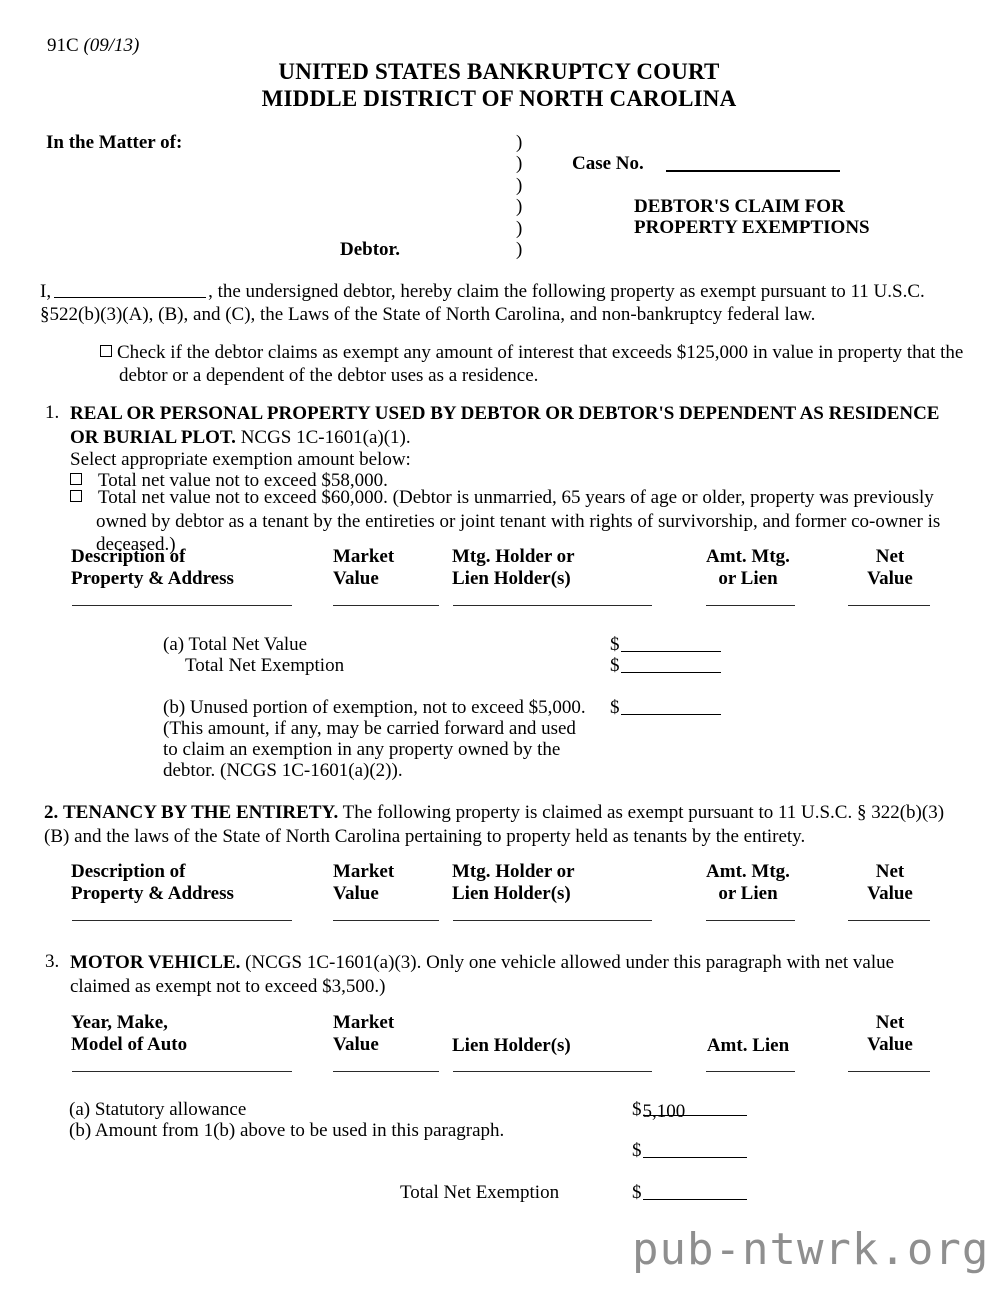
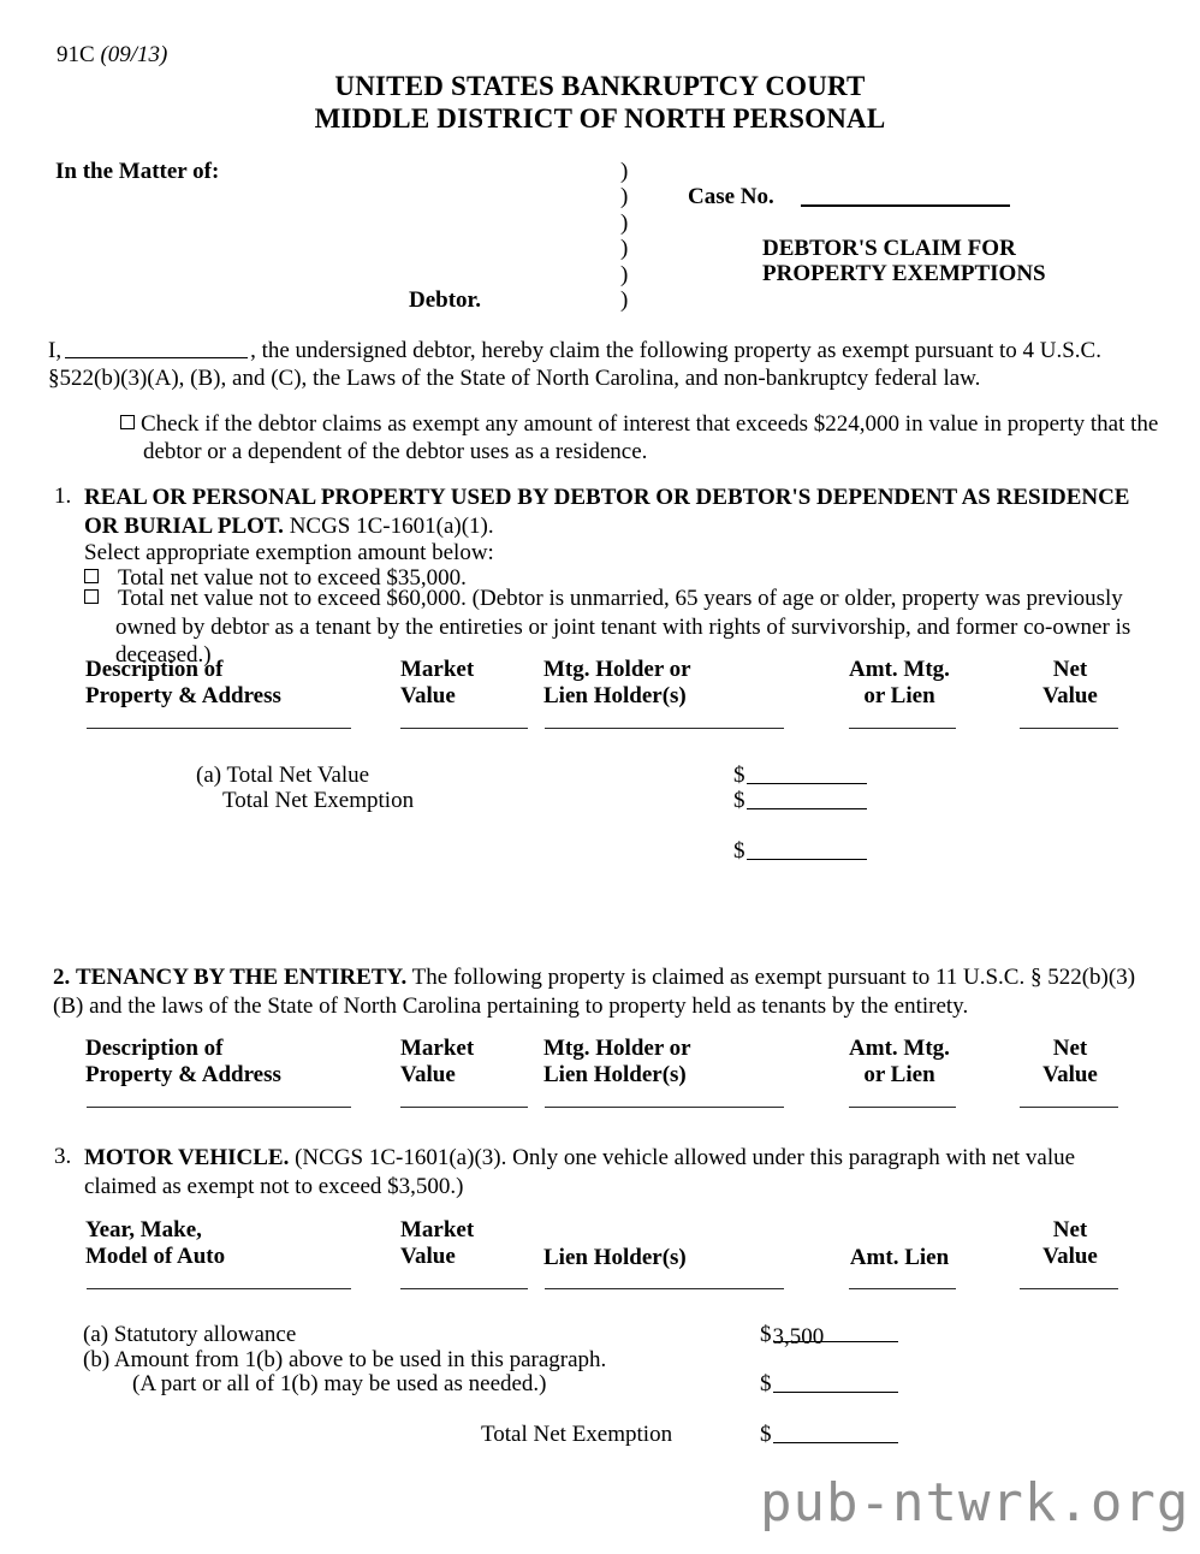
  91C (09/13)
  UNITED STATES BANKRUPTCY COURT
- MIDDLE DISTRICT OF NORTH CAROLINA
+ MIDDLE DISTRICT OF NORTH PERSONAL
  In the Matter of:
  Debtor.
  )
  )
  )
  )
  )
  )
  Case No.
  DEBTOR'S CLAIM FOR
  PROPERTY EXEMPTIONS
- I, , the undersigned debtor, hereby claim the following property as exempt pursuant to 11 U.S.C. §522(b)(3)(A), (B), and (C), the Laws of the State of North Carolina, and non-bankruptcy federal law.
+ I, , the undersigned debtor, hereby claim the following property as exempt pursuant to 4 U.S.C. §522(b)(3)(A), (B), and (C), the Laws of the State of North Carolina, and non-bankruptcy federal law.
- Check if the debtor claims as exempt any amount of interest that exceeds $125,000 in value in property that the debtor or a dependent of the debtor uses as a residence.
+ Check if the debtor claims as exempt any amount of interest that exceeds $224,000 in value in property that the debtor or a dependent of the debtor uses as a residence.
  1.
  REAL OR PERSONAL PROPERTY USED BY DEBTOR OR DEBTOR'S DEPENDENT AS RESIDENCE OR BURIAL PLOT. NCGS 1C-1601(a)(1).
  Select appropriate exemption amount below:
- Total net value not to exceed $58,000.
+ Total net value not to exceed $35,000.
  Total net value not to exceed $60,000. (Debtor is unmarried, 65 years of age or older, property was previously owned by debtor as a tenant by the entireties or joint tenant with rights of survivorship, and former co-owner is deceased.)
  Description of
  Property & Address
  Market
  Value
  Mtg. Holder or
  Lien Holder(s)
  Amt. Mtg.
  or Lien
  Net
  Value
  (a) Total Net Value
  Total Net Exemption
  $
  $
- (b) Unused portion of exemption, not to exceed $5,000. (This amount, if any, may be carried forward and used to claim an exemption in any property owned by the debtor. (NCGS 1C-1601(a)(2)).
  $
- 2. TENANCY BY THE ENTIRETY. The following property is claimed as exempt pursuant to 11 U.S.C. § 322(b)(3)(B) and the laws of the State of North Carolina pertaining to property held as tenants by the entirety.
+ 2. TENANCY BY THE ENTIRETY. The following property is claimed as exempt pursuant to 11 U.S.C. § 522(b)(3)(B) and the laws of the State of North Carolina pertaining to property held as tenants by the entirety.
  Description of
  Property & Address
  Market
  Value
  Mtg. Holder or
  Lien Holder(s)
  Amt. Mtg.
  or Lien
  Net
  Value
  3.
  MOTOR VEHICLE. (NCGS 1C-1601(a)(3). Only one vehicle allowed under this paragraph with net value claimed as exempt not to exceed $3,500.)
  Year, Make,
  Model of Auto
  Market
  Value
  Lien Holder(s)
  Amt. Lien
  Net
  Value
  (a) Statutory allowance
  (b) Amount from 1(b) above to be used in this paragraph.
+ (A part or all of 1(b) may be used as needed.)
  Total Net Exemption
- $5,100
+ $3,500
  $
  $
  pub-ntwrk.org
